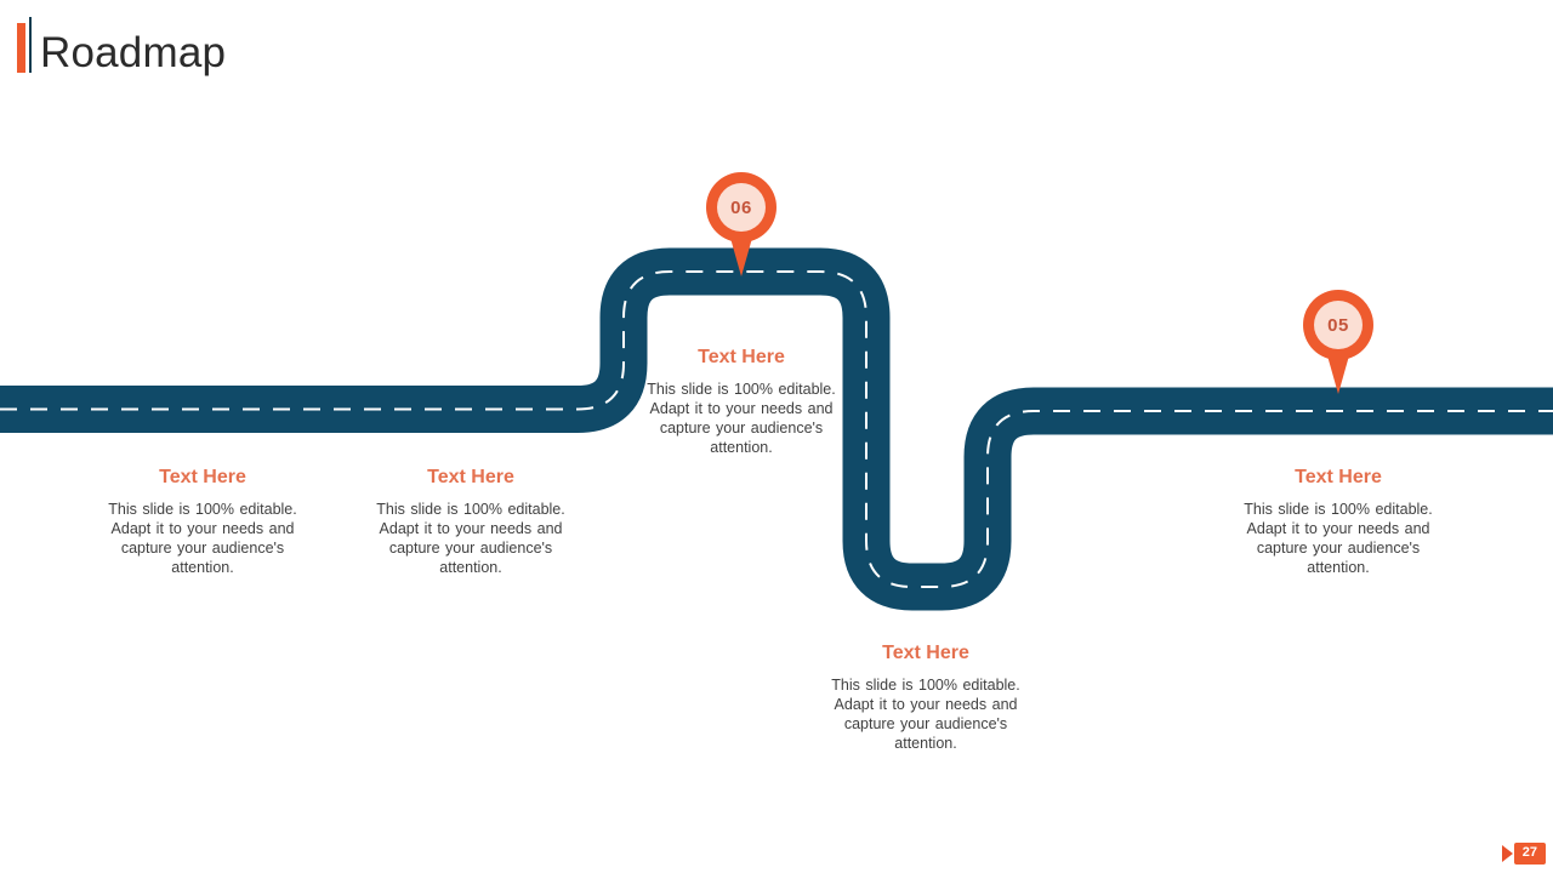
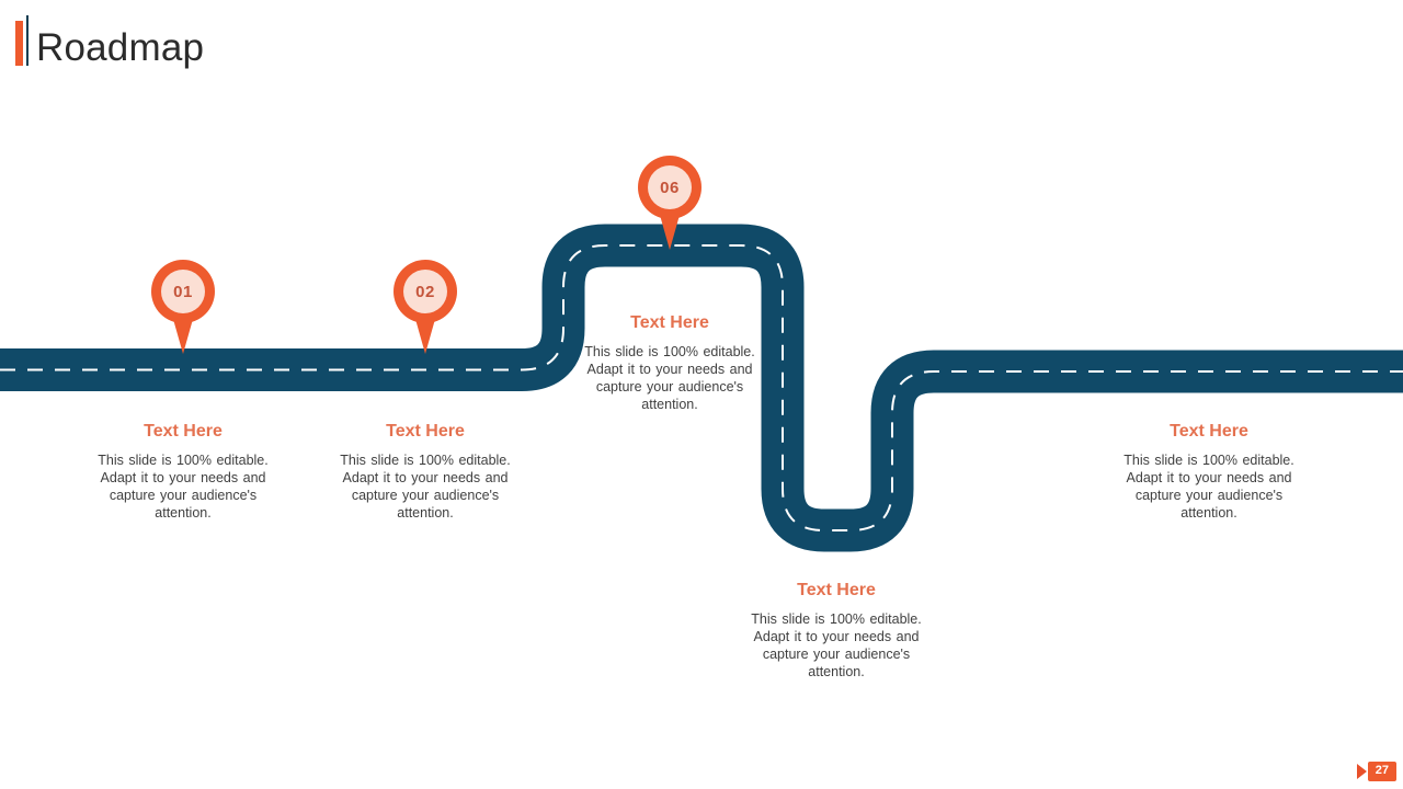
  Roadmap
+ 01
+ 02
  06
- 05
  Text Here
  This slide is 100% editable. Adapt it to your needs and capture your audience's attention.
  Text Here
  This slide is 100% editable. Adapt it to your needs and capture your audience's attention.
  Text Here
  This slide is 100% editable. Adapt it to your needs and capture your audience's attention.
  Text Here
  This slide is 100% editable. Adapt it to your needs and capture your audience's attention.
  Text Here
  This slide is 100% editable. Adapt it to your needs and capture your audience's attention.
  27
